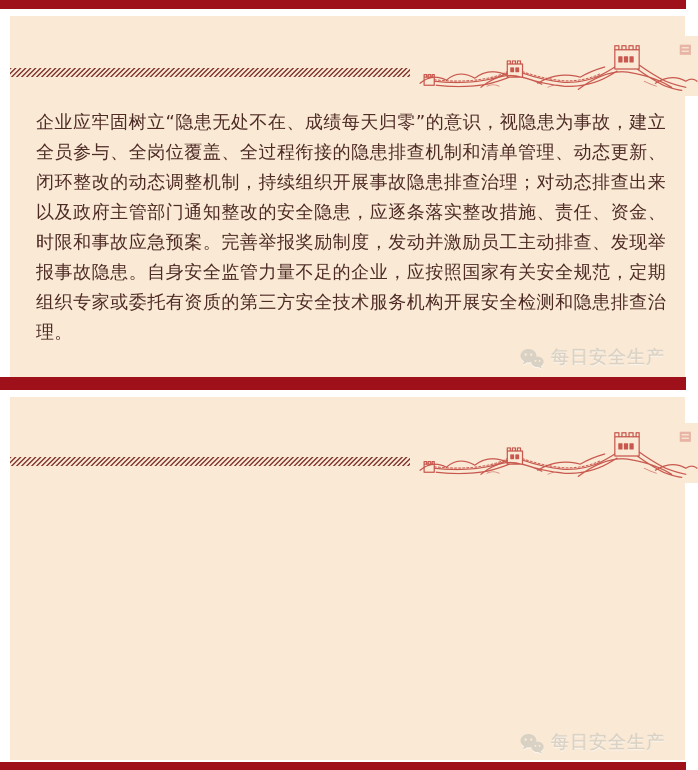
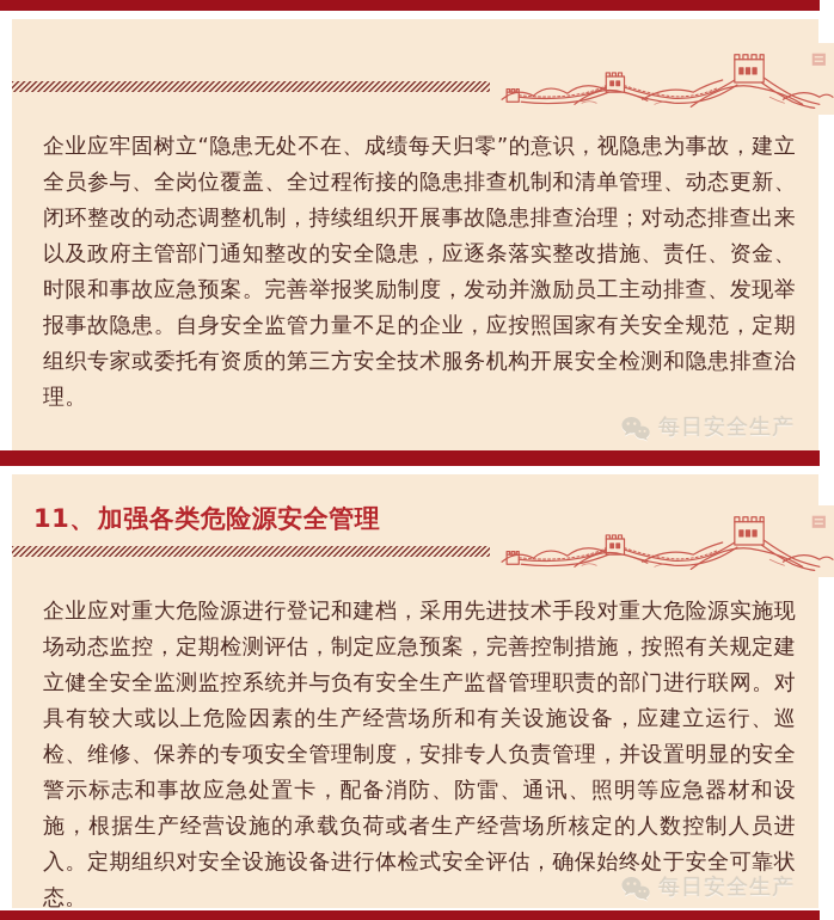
  企业应牢固树立“隐患无处不在、成绩每天归零”的意识，视隐患为事故，建立全员参与、全岗位覆盖、全过程衔接的隐患排查机制和清单管理、动态更新、闭环整改的动态调整机制，持续组织开展事故隐患排查治理；对动态排查出来以及政府主管部门通知整改的安全隐患，应逐条落实整改措施、责任、资金、时限和事故应急预案。完善举报奖励制度，发动并激励员工主动排查、发现举报事故隐患。自身安全监管力量不足的企业，应按照国家有关安全规范，定期组织专家或委托有资质的第三方安全技术服务机构开展安全检测和隐患排查治理。
  每日安全生产
+ 11、加强各类危险源安全管理
+ 企业应对重大危险源进行登记和建档，采用先进技术手段对重大危险源实施现场动态监控，定期检测评估，制定应急预案，完善控制措施，按照有关规定建立健全安全监测监控系统并与负有安全生产监督管理职责的部门进行联网。对具有较大或以上危险因素的生产经营场所和有关设施设备，应建立运行、巡检、维修、保养的专项安全管理制度，安排专人负责管理，并设置明显的安全警示标志和事故应急处置卡，配备消防、防雷、通讯、照明等应急器材和设施，根据生产经营设施的承载负荷或者生产经营场所核定的人数控制人员进入。定期组织对安全设施设备进行体检式安全评估，确保始终处于安全可靠状态。
  每日安全生产
